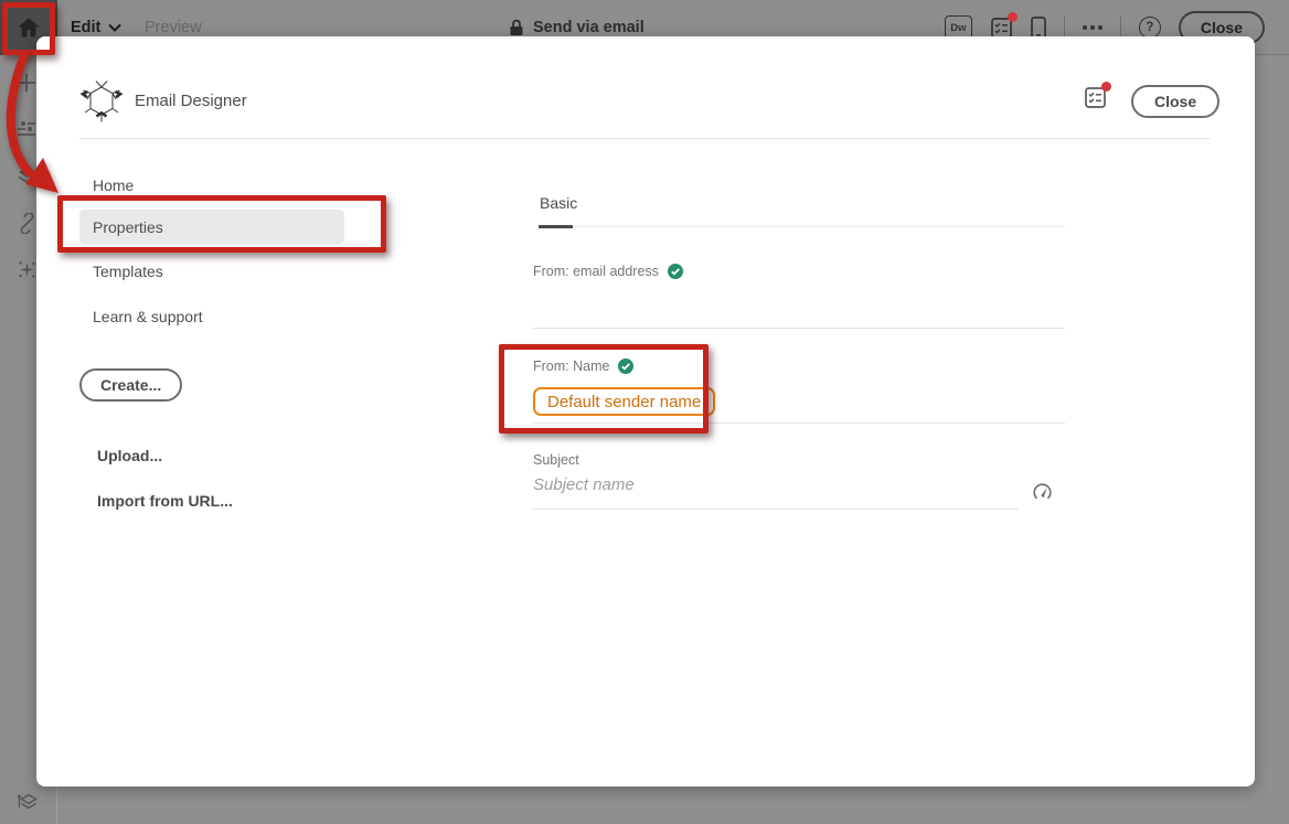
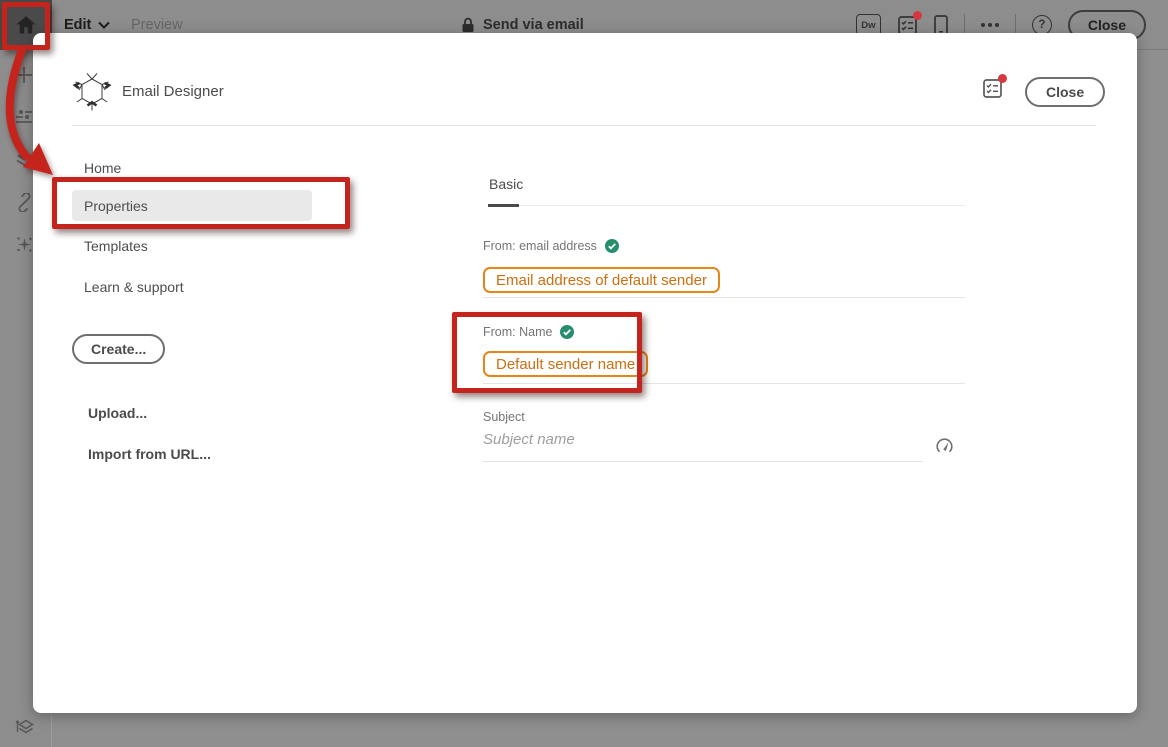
  Edit
  Preview
  Send via email
  Dw
  ?
  Close
  Email Designer
  Close
  Home
  Properties
  Templates
  Learn & support
  Create...
  Upload...
  Import from URL...
  Basic
  From: email address
+ Email address of default sender
  From: Name
  Default sender name
  Subject
  Subject name
